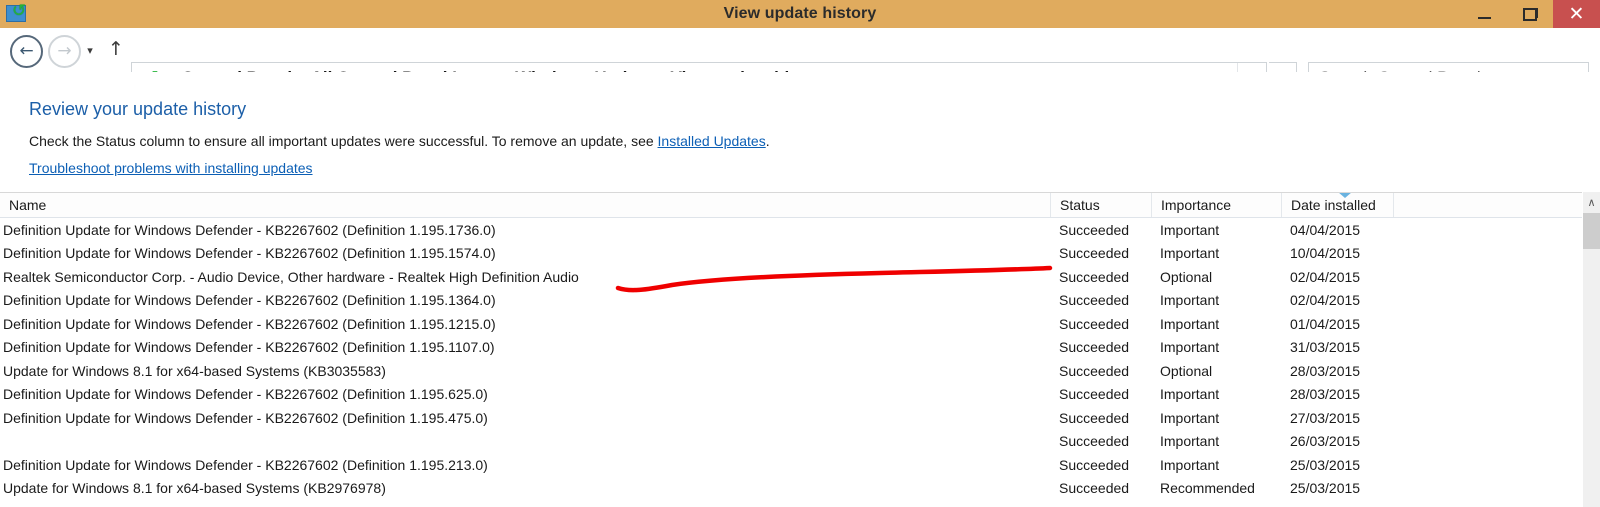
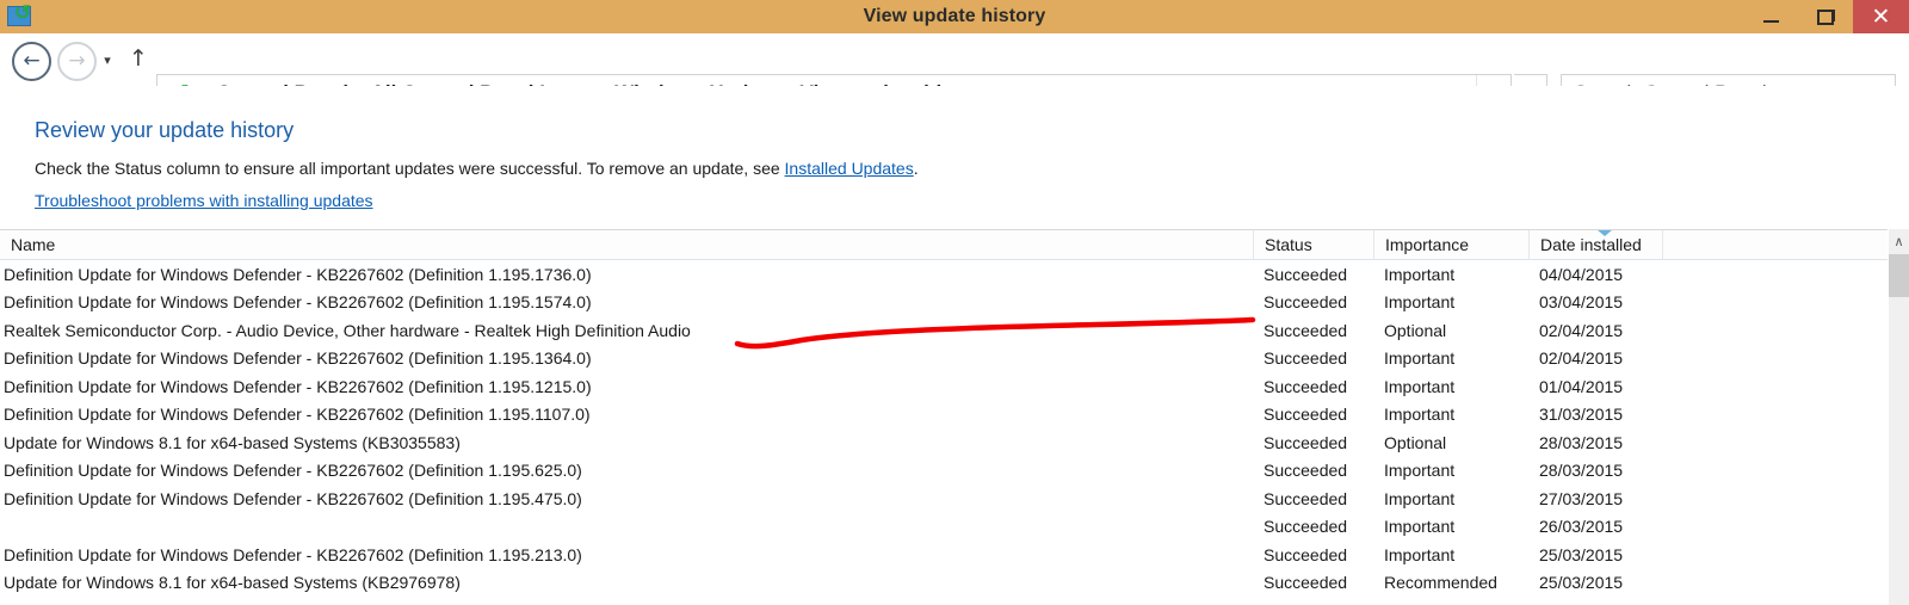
  ↺
  View update history
  ✕
  ←
  →
  ▾
  ↑
  Review your update history
  Check the Status column to ensure all important updates were successful. To remove an update, see Installed Updates.
  Troubleshoot problems with installing updates
  Name
  Status
  Importance
  Date installed
  Definition Update for Windows Defender - KB2267602 (Definition 1.195.1736.0)
  Succeeded
  Important
  04/04/2015
  Definition Update for Windows Defender - KB2267602 (Definition 1.195.1574.0)
  Succeeded
  Important
- 10/04/2015
+ 03/04/2015
  Realtek Semiconductor Corp. - Audio Device, Other hardware - Realtek High Definition Audio
  Succeeded
  Optional
  02/04/2015
  Definition Update for Windows Defender - KB2267602 (Definition 1.195.1364.0)
  Succeeded
  Important
  02/04/2015
  Definition Update for Windows Defender - KB2267602 (Definition 1.195.1215.0)
  Succeeded
  Important
  01/04/2015
  Definition Update for Windows Defender - KB2267602 (Definition 1.195.1107.0)
  Succeeded
  Important
  31/03/2015
  Update for Windows 8.1 for x64-based Systems (KB3035583)
  Succeeded
  Optional
  28/03/2015
  Definition Update for Windows Defender - KB2267602 (Definition 1.195.625.0)
  Succeeded
  Important
  28/03/2015
  Definition Update for Windows Defender - KB2267602 (Definition 1.195.475.0)
  Succeeded
  Important
  27/03/2015
  Succeeded
  Important
  26/03/2015
  Definition Update for Windows Defender - KB2267602 (Definition 1.195.213.0)
  Succeeded
  Important
  25/03/2015
  Update for Windows 8.1 for x64-based Systems (KB2976978)
  Succeeded
  Recommended
  25/03/2015
  ∧
